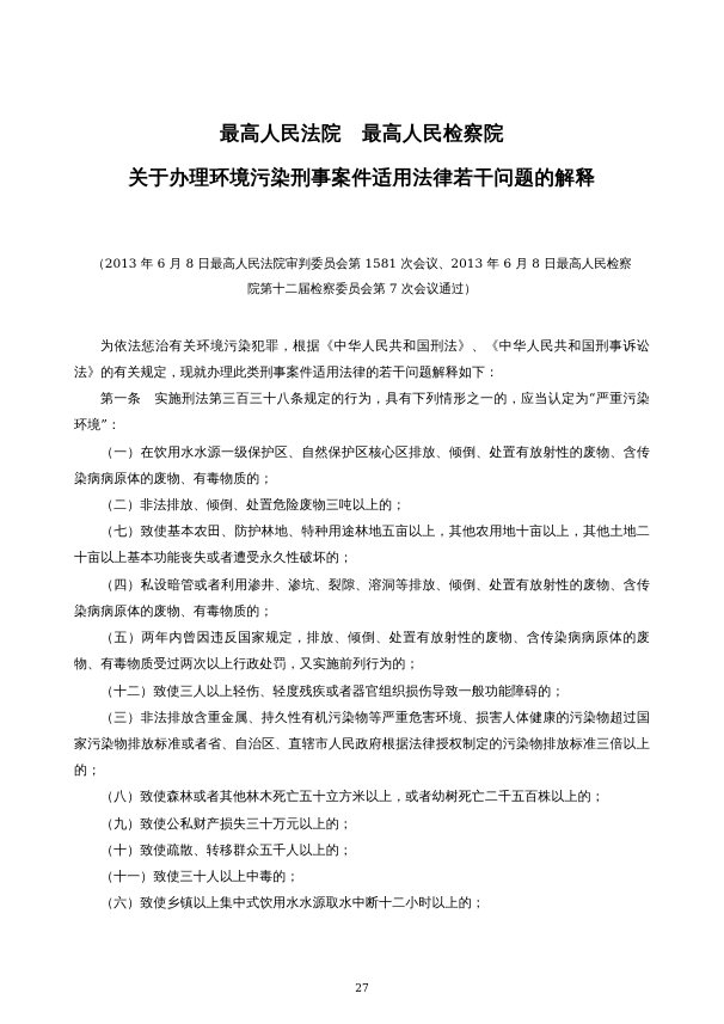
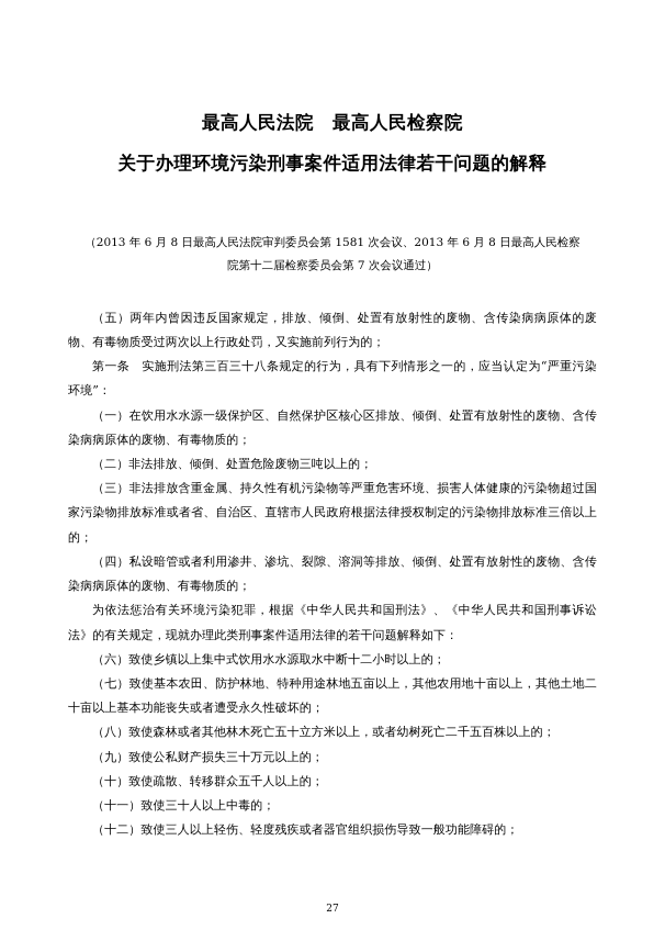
  最高人民法院 最高人民检察院
  关于办理环境污染刑事案件适用法律若干问题的解释
  （2013 年 6 月 8 日最高人民法院审判委员会第 1581 次会议、2013 年 6 月 8 日最高人民检察
  院第十二届检察委员会第 7 次会议通过）
- 为依法惩治有关环境污染犯罪，根据《中华人民共和国刑法》、《中华人民共和国刑事诉讼法》的有关规定，现就办理此类刑事案件适用法律的若干问题解释如下：
+ （五）两年内曾因违反国家规定，排放、倾倒、处置有放射性的废物、含传染病病原体的废物、有毒物质受过两次以上行政处罚，又实施前列行为的；
  第一条 实施刑法第三百三十八条规定的行为，具有下列情形之一的，应当认定为“严重污染环境”：
  （一）在饮用水水源一级保护区、自然保护区核心区排放、倾倒、处置有放射性的废物、含传染病病原体的废物、有毒物质的；
  （二）非法排放、倾倒、处置危险废物三吨以上的；
- （七）致使基本农田、防护林地、特种用途林地五亩以上，其他农用地十亩以上，其他土地二十亩以上基本功能丧失或者遭受永久性破坏的；
+ （三）非法排放含重金属、持久性有机污染物等严重危害环境、损害人体健康的污染物超过国家污染物排放标准或者省、自治区、直辖市人民政府根据法律授权制定的污染物排放标准三倍以上的；
  （四）私设暗管或者利用渗井、渗坑、裂隙、溶洞等排放、倾倒、处置有放射性的废物、含传染病病原体的废物、有毒物质的；
- （五）两年内曾因违反国家规定，排放、倾倒、处置有放射性的废物、含传染病病原体的废物、有毒物质受过两次以上行政处罚，又实施前列行为的；
+ 为依法惩治有关环境污染犯罪，根据《中华人民共和国刑法》、《中华人民共和国刑事诉讼法》的有关规定，现就办理此类刑事案件适用法律的若干问题解释如下：
- （十二）致使三人以上轻伤、轻度残疾或者器官组织损伤导致一般功能障碍的；
+ （六）致使乡镇以上集中式饮用水水源取水中断十二小时以上的；
- （三）非法排放含重金属、持久性有机污染物等严重危害环境、损害人体健康的污染物超过国家污染物排放标准或者省、自治区、直辖市人民政府根据法律授权制定的污染物排放标准三倍以上的；
+ （七）致使基本农田、防护林地、特种用途林地五亩以上，其他农用地十亩以上，其他土地二十亩以上基本功能丧失或者遭受永久性破坏的；
  （八）致使森林或者其他林木死亡五十立方米以上，或者幼树死亡二千五百株以上的；
  （九）致使公私财产损失三十万元以上的；
  （十）致使疏散、转移群众五千人以上的；
  （十一）致使三十人以上中毒的；
- （六）致使乡镇以上集中式饮用水水源取水中断十二小时以上的；
+ （十二）致使三人以上轻伤、轻度残疾或者器官组织损伤导致一般功能障碍的；
  27
